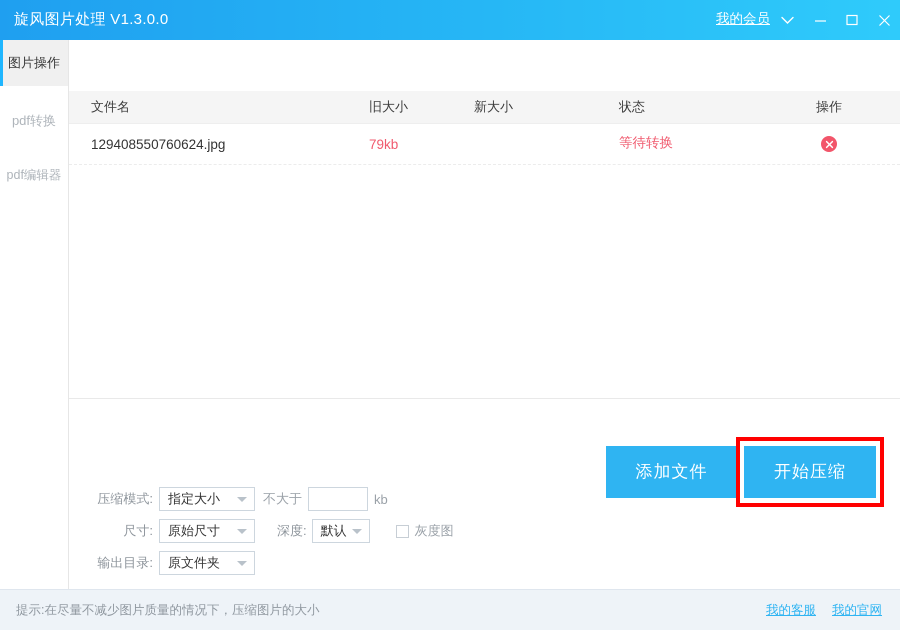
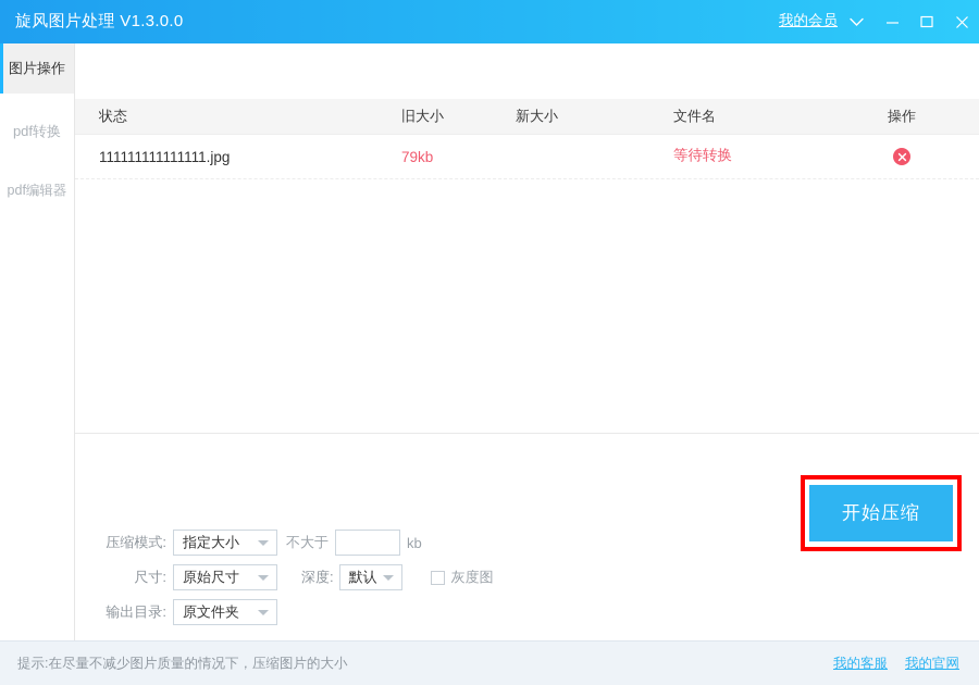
  旋风图片处理 V1.3.0.0
  我的会员
  图片操作
  pdf转换
  pdf编辑器
- 文件名
+ 状态
  旧大小
  新大小
- 状态
+ 文件名
  操作
- 129408550760624.jpg
+ 111111111111111.jpg
  79kb
  等待转换
- 添加文件
  开始压缩
  压缩模式:
  指定大小
  不大于
  kb
  尺寸:
  原始尺寸
  深度:
  默认
  灰度图
  输出目录:
  原文件夹
  提示:在尽量不减少图片质量的情况下，压缩图片的大小
  我的客服
  我的官网
